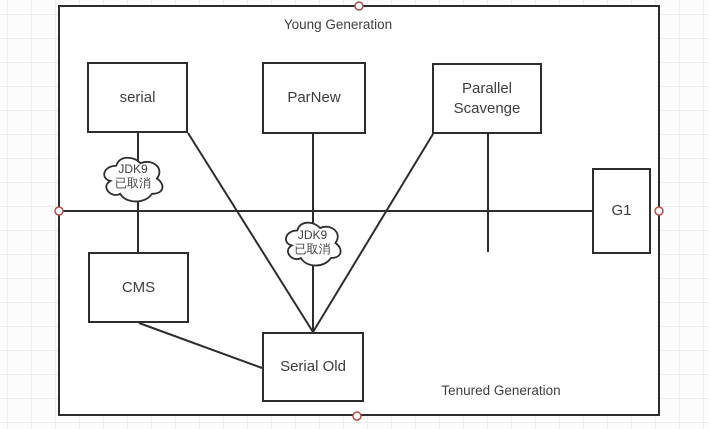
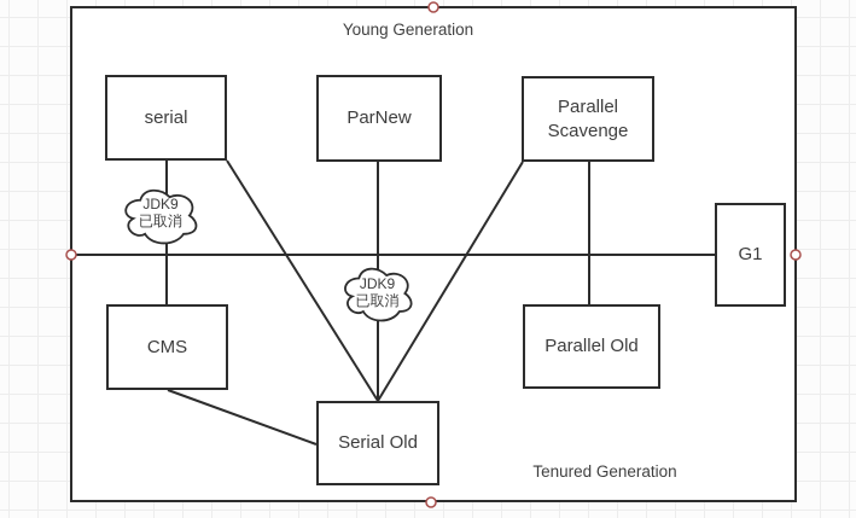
  Young Generation
  Tenured Generation
  serial
  ParNew
  Parallel Scavenge
  G1
  CMS
+ Parallel Old
  Serial Old
  JDK9
  已取消
  JDK9
  已取消
